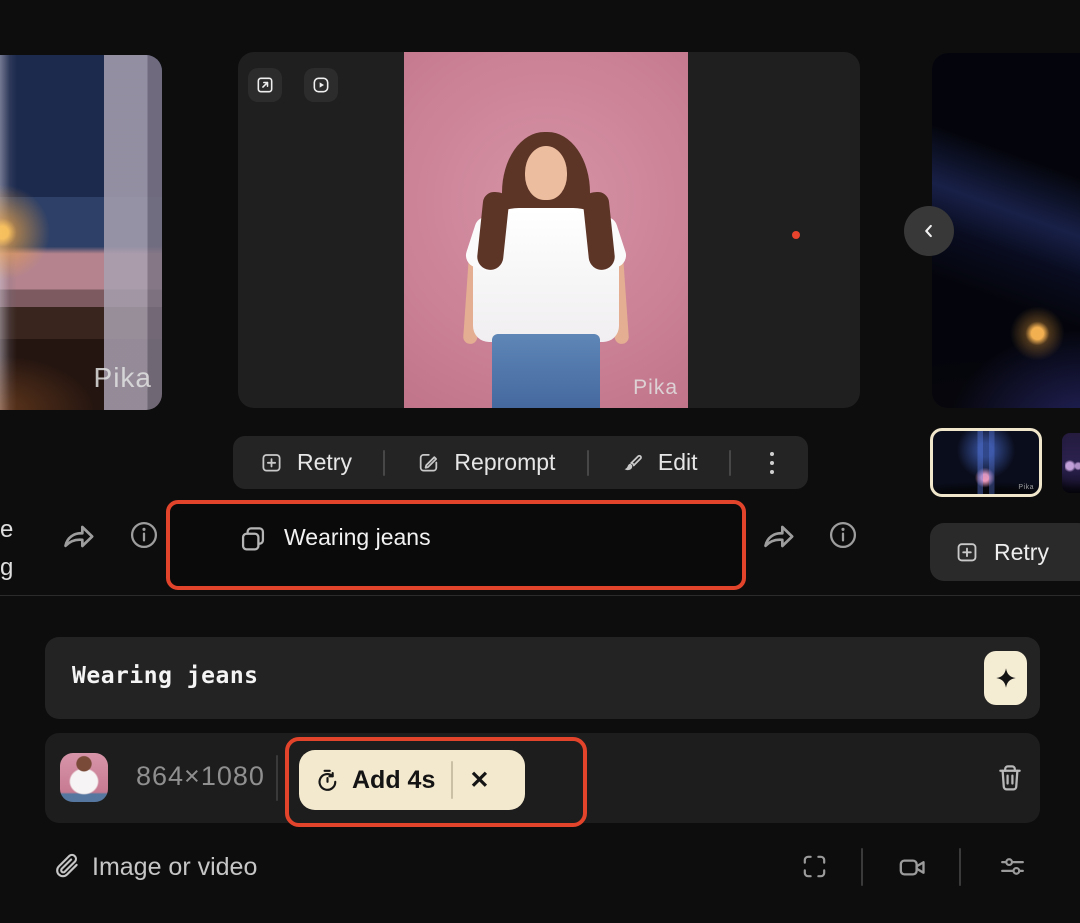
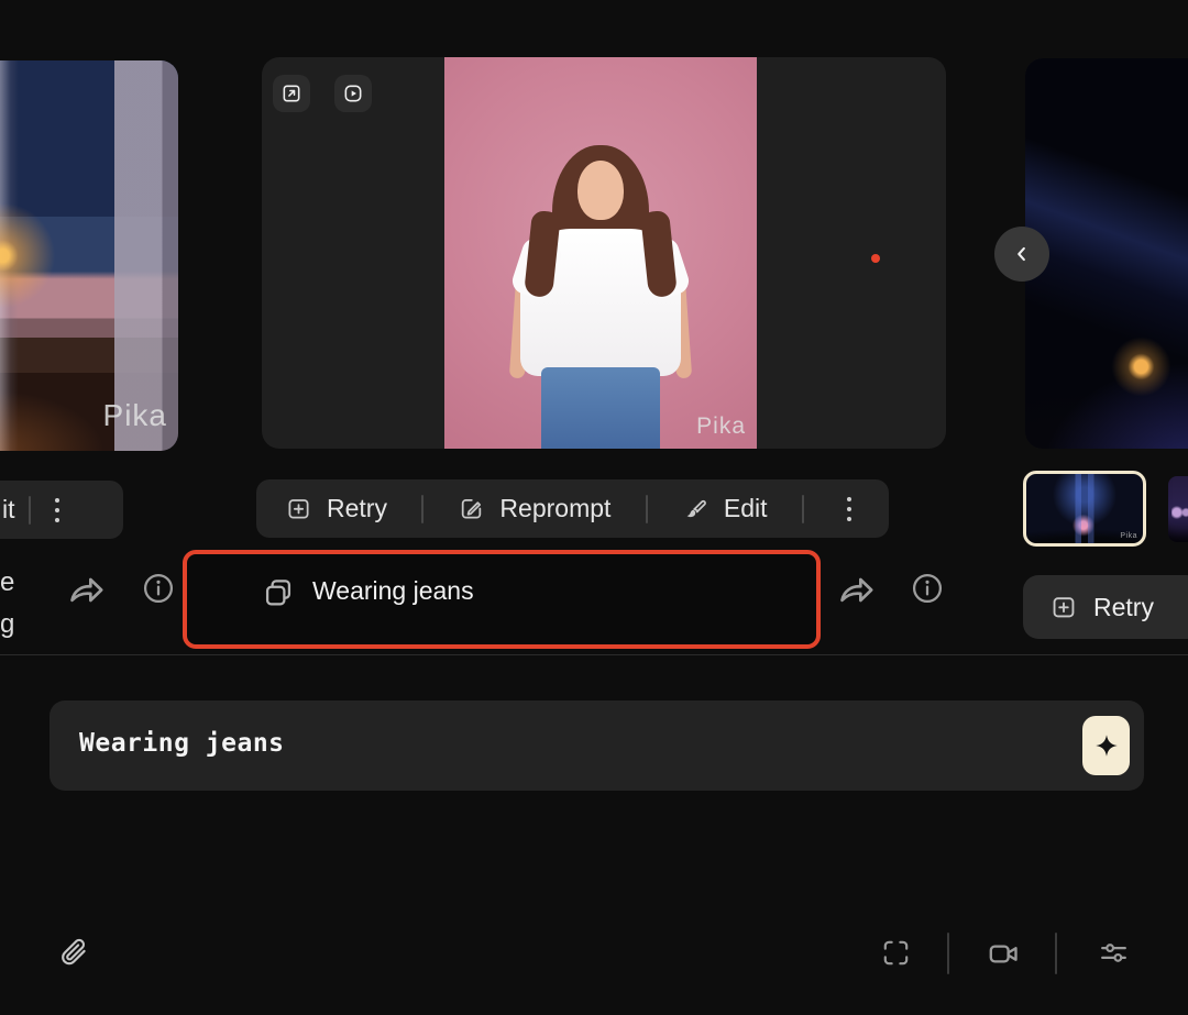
  Pika
+ it
  e
  g
  Wearing jeans
  Pika
  Retry
  Reprompt
  Edit
  Retry
  Wearing jeans
- 864×1080
- Add 4s
- ✕
- Image or video
